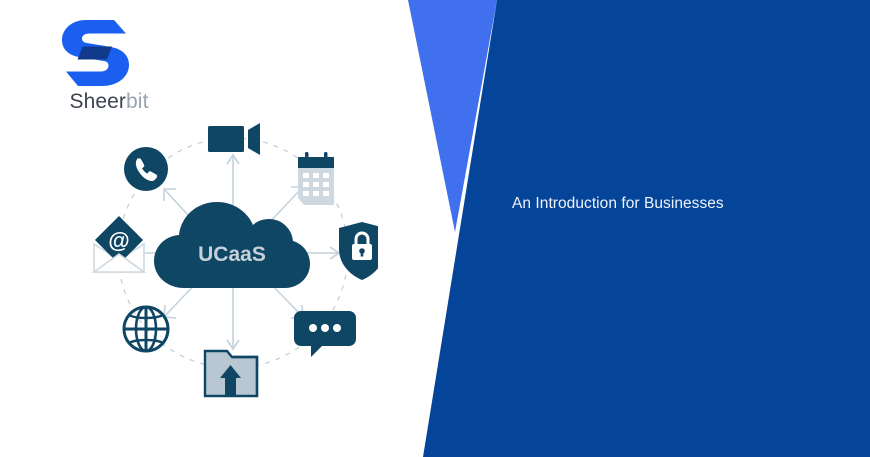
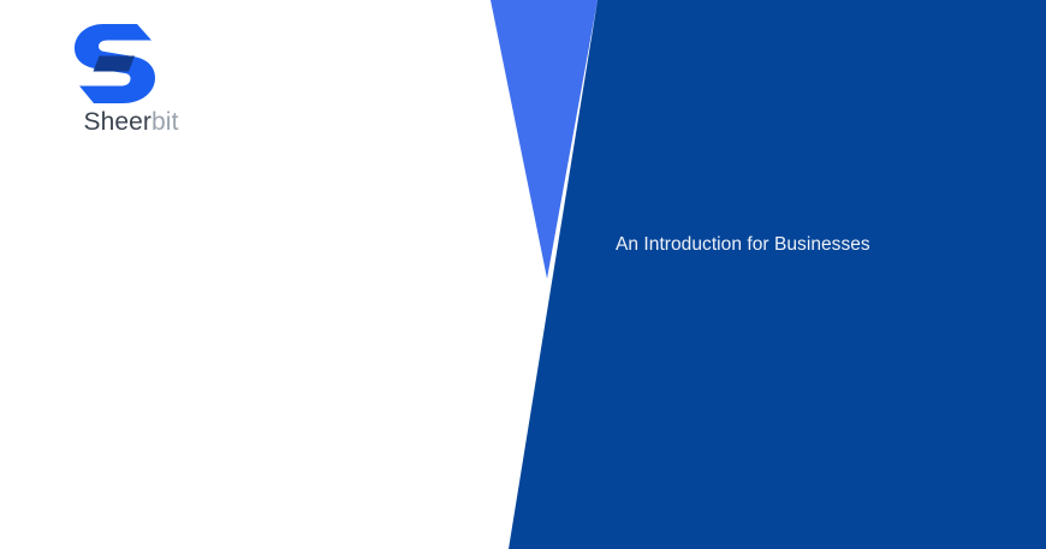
  Sheerbit
- UCaaS
- @
  An Introduction for Businesses
